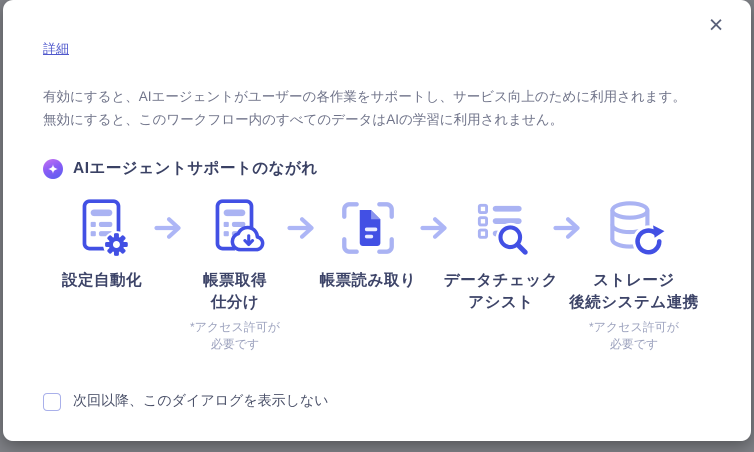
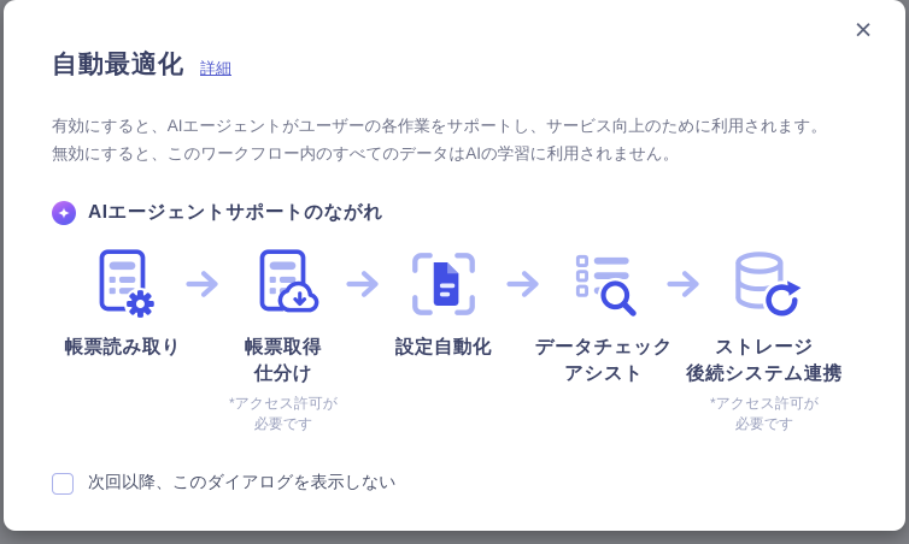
  ×
+ 自動最適化
  詳細
  有効にすると、AIエージェントがユーザーの各作業をサポートし、サービス向上のために利用されます。
  無効にすると、このワークフロー内のすべてのデータはAIの学習に利用されません。
  AIエージェントサポートのながれ
- 設定自動化
+ 帳票読み取り
  帳票取得
  仕分け
  *アクセス許可が
  必要です
- 帳票読み取り
+ 設定自動化
  データチェック
  アシスト
  ストレージ
  後続システム連携
  *アクセス許可が
  必要です
  次回以降、このダイアログを表示しない
